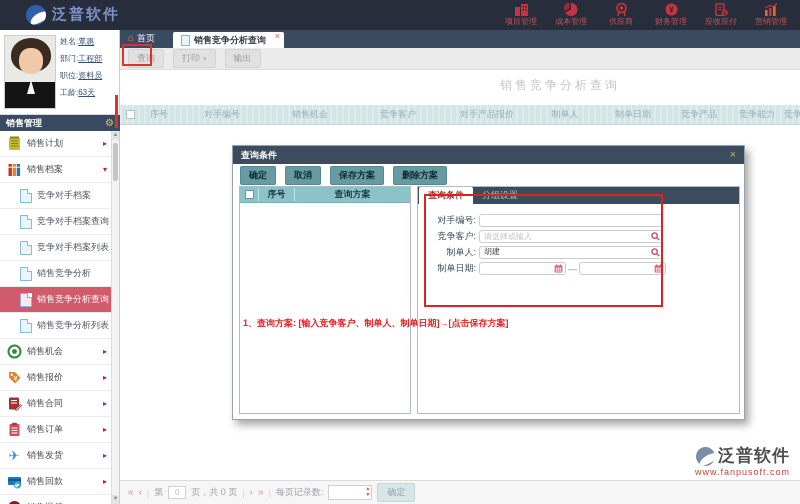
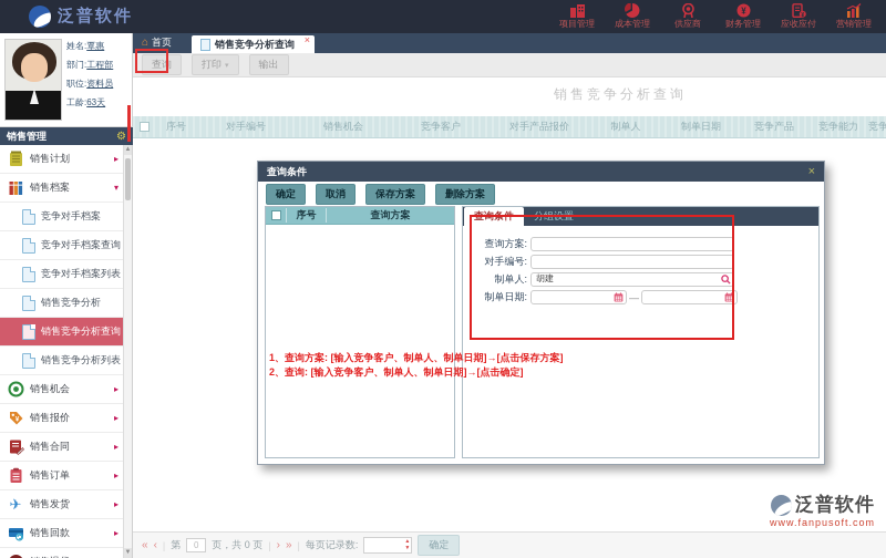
  泛普软件
  项目管理
  成本管理
  供应商
  ¥
  财务管理
  应收应付
  营销管理
  姓名:覃惠
  部门:工程部
  职位:资料员
  工龄:63天
  销售管理
  ⚙
  销售计划
  ▸
  销售档案
  ▾
  竞争对手档案
  竞争对手档案查询
  竞争对手档案列表
  销售竞争分析
  销售竞争分析查询
  销售竞争分析列表
  销售机会
  ▸
  销售报价
  ▸
  销售合同
  ▸
  销售订单
  ▸
  ✈
  销售发货
  ▸
  销售回款
  ▸
  ⌂
  首页
  销售竞争分析查询
  ×
  查询
  打印
  输出
  销售竞争分析查询
  序号
  对手编号
  销售机会
  竞争客户
  对手产品报价
  制单人
  制单日期
  竞争产品
  竞争能力
  泛普软件
  www.fanpusoft.com
  «
  ‹
  第
  0
  页，共 0 页
  |
  ›
  »
  每页记录数:
  确定
  查询条件
  ×
  确定
  取消
  保存方案
  删除方案
  序号
  查询方案
  查询条件
  分组设置
+ 查询方案:
  对手编号:
- 竞争客户:
- 请选择或输入
  制单人:
  胡建
  制单日期:
  —
  1、查询方案: [输入竞争客户、制单人、制单日期]→[点击保存方案]
+ 2、查询: [输入竞争客户、制单人、制单日期]→[点击确定]
